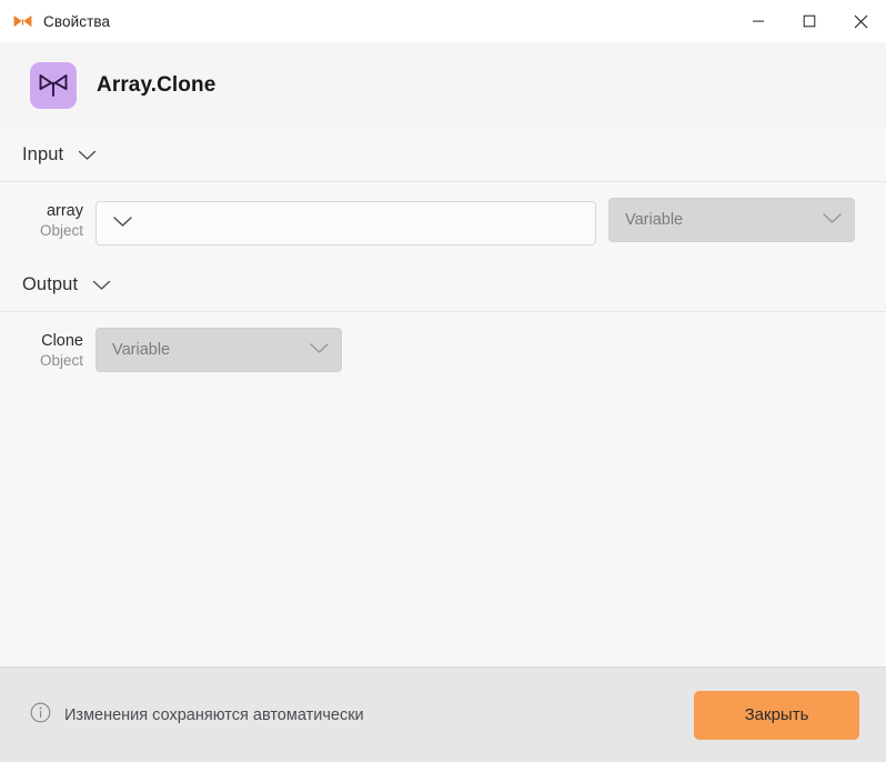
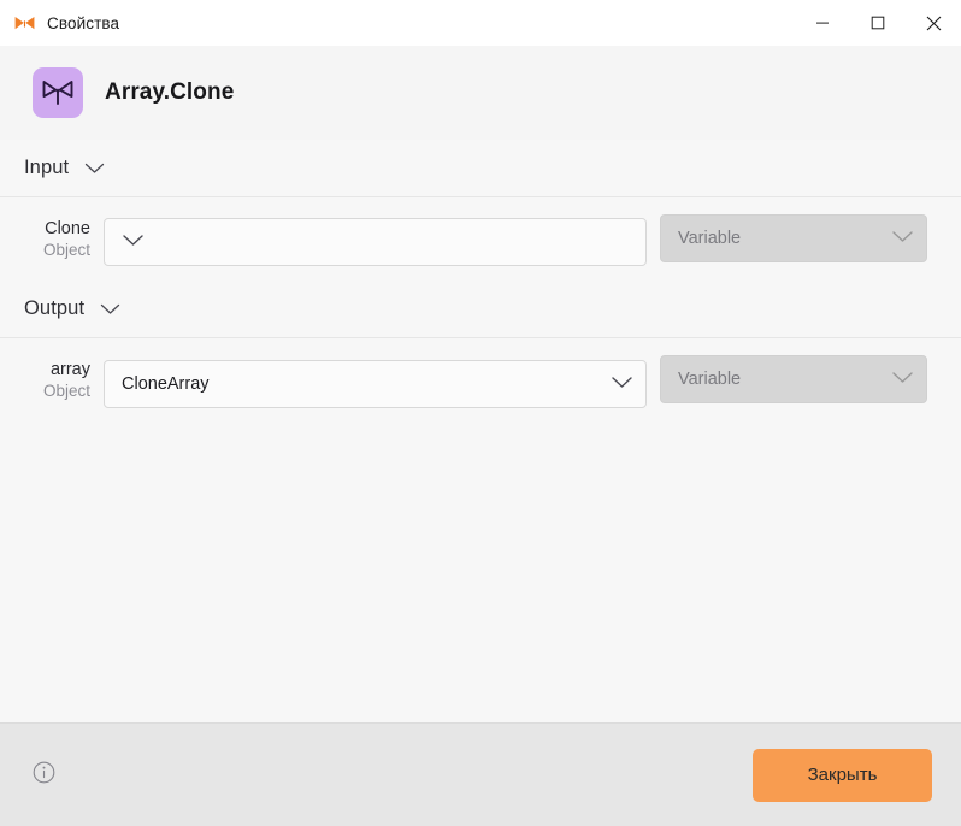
  Свойства
  Array.Clone
  Input
- array
+ Clone
  Object
  Variable
  Output
- Clone
+ array
  Object
+ CloneArray
  Variable
- Изменения сохраняются автоматически
  Закрыть
